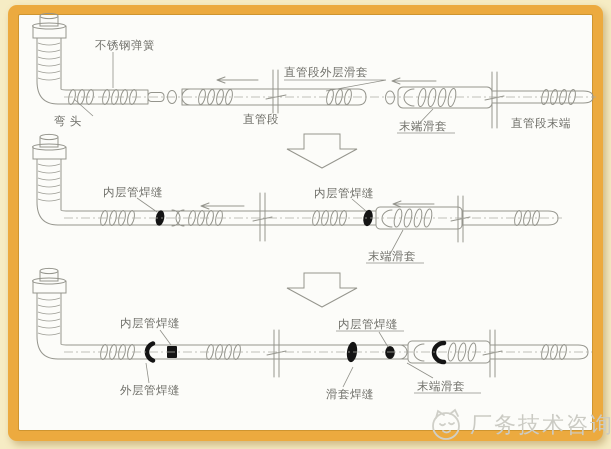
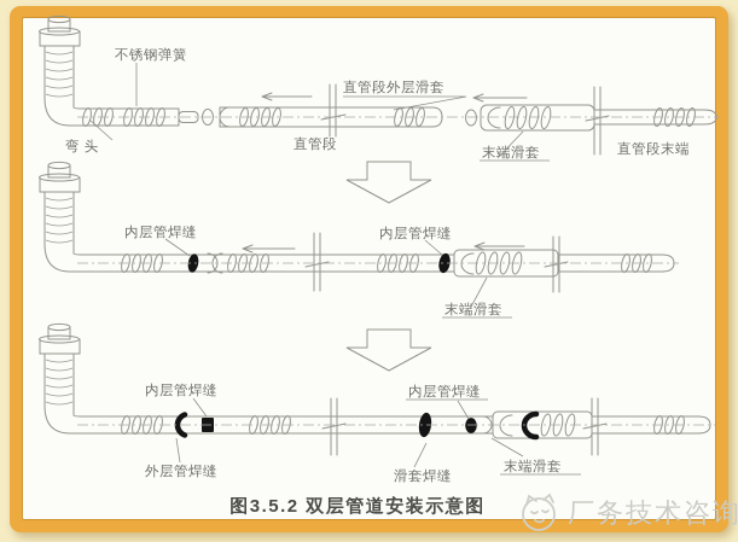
  不锈钢弹簧
  弯 头
  直管段外层滑套
  直管段
  末端滑套
  直管段末端
  内层管焊缝
  内层管焊缝
  末端滑套
  内层管焊缝
  外层管焊缝
  内层管焊缝
  滑套焊缝
  末端滑套
+ 图3.5.2 双层管道安装示意图
  厂务技术咨询
